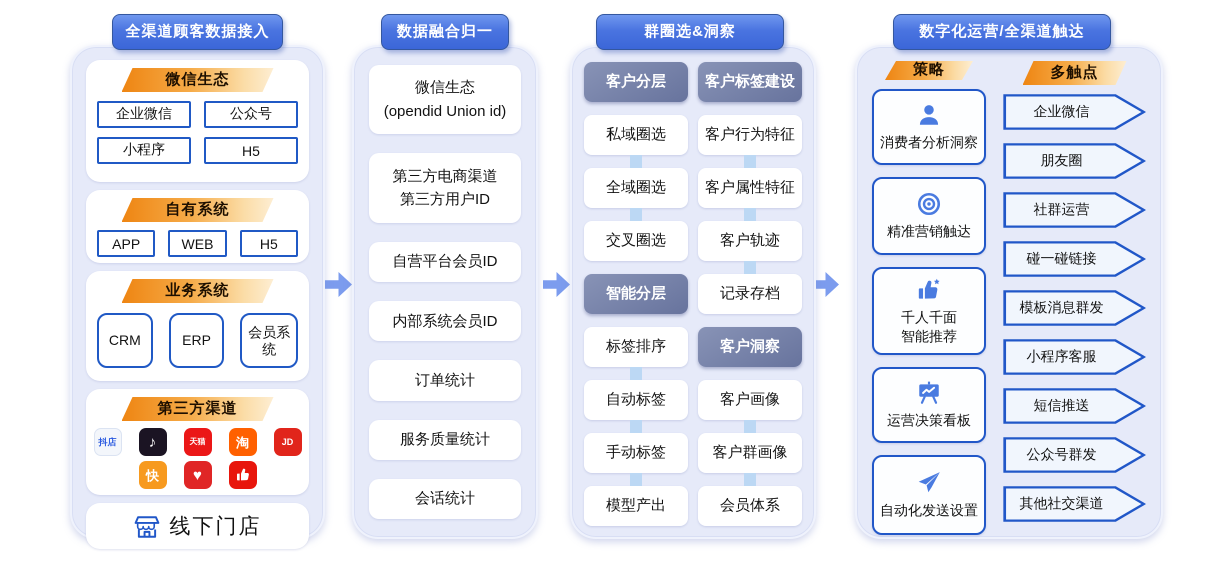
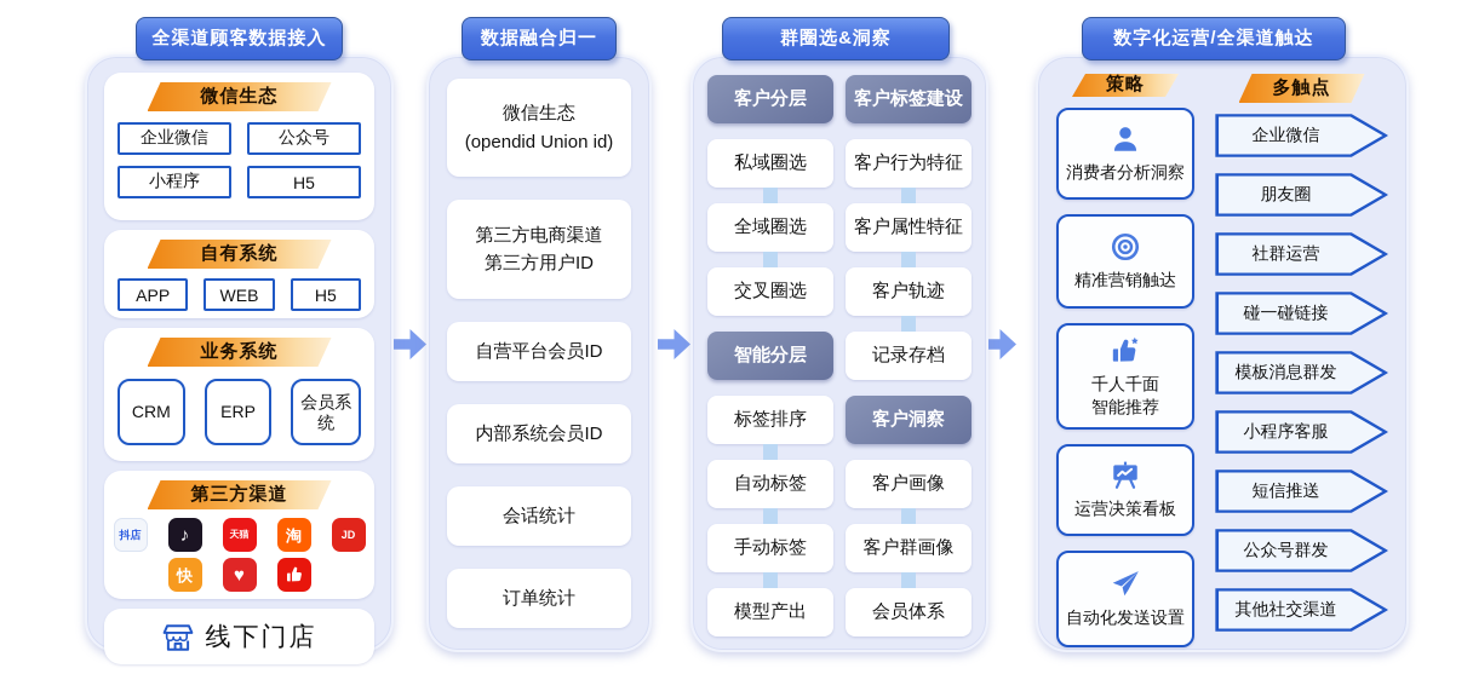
  全渠道顾客数据接入
  数据融合归一
  群圈选&洞察
  数字化运营/全渠道触达
  微信生态
  企业微信
  公众号
  小程序
  H5
  自有系统
  APP
  WEB
  H5
  业务系统
  CRM
  ERP
  会员系统
  第三方渠道
  抖店
  ♪
  天猫
  淘
  JD
  快
  ♥
  线下门店
  微信生态
  (opendid Union id)
  第三方电商渠道
  第三方用户ID
  自营平台会员ID
  内部系统会员ID
- 订单统计
+ 会话统计
- 服务质量统计
- 会话统计
+ 订单统计
  客户分层
  私域圈选
  全域圈选
  交叉圈选
  智能分层
  标签排序
  自动标签
  手动标签
  模型产出
  客户标签建设
  客户行为特征
  客户属性特征
  客户轨迹
  记录存档
  客户洞察
  客户画像
  客户群画像
  会员体系
  策略
  消费者分析洞察
  精准营销触达
  千人千面
  智能推荐
  运营决策看板
  自动化发送设置
  多触点
  企业微信
  朋友圈
  社群运营
  碰一碰链接
  模板消息群发
  小程序客服
  短信推送
  公众号群发
  其他社交渠道
